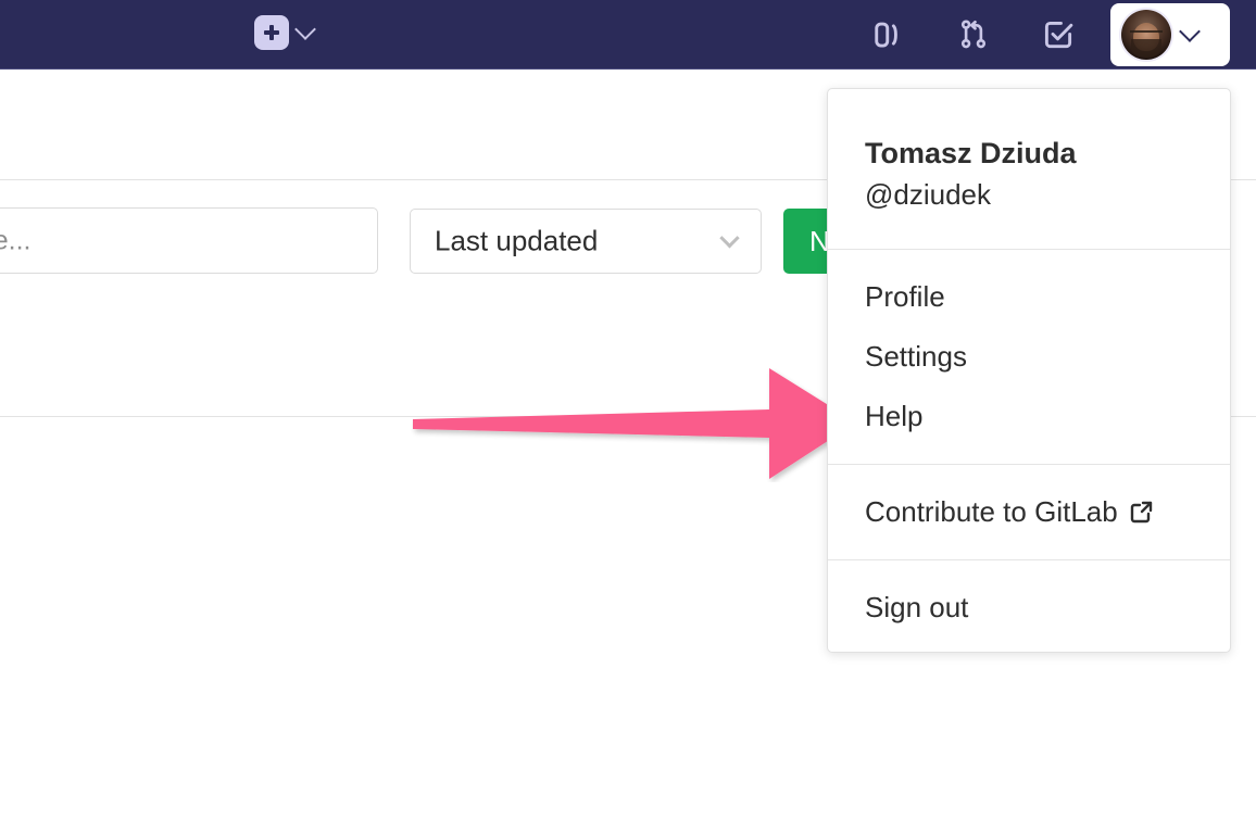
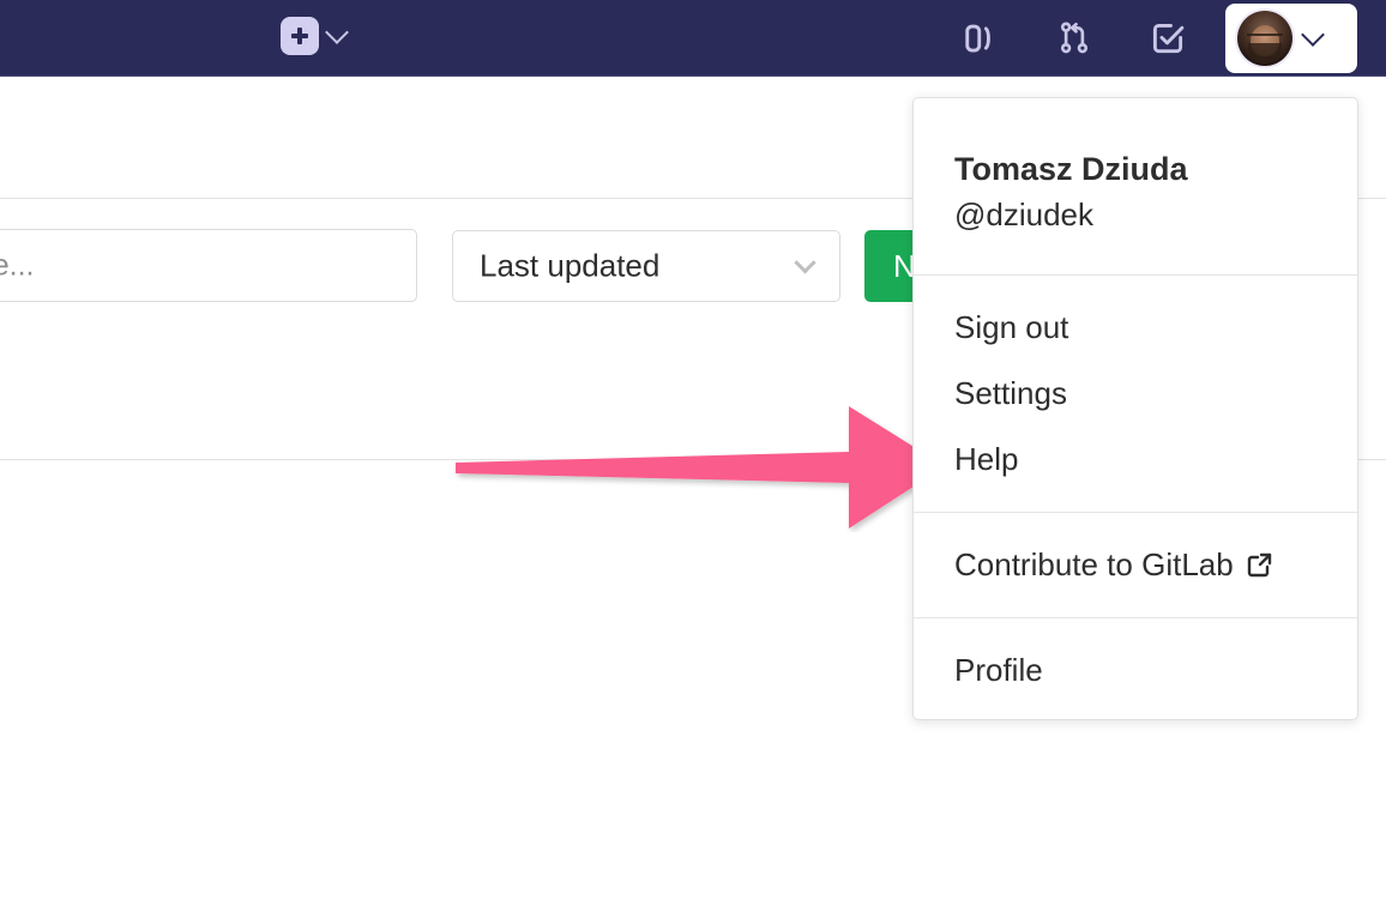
  Last updated
  N
  Tomasz Dziuda
  @dziudek
- Profile
+ Sign out
  Settings
  Help
  Contribute to GitLab
- Sign out
+ Profile
